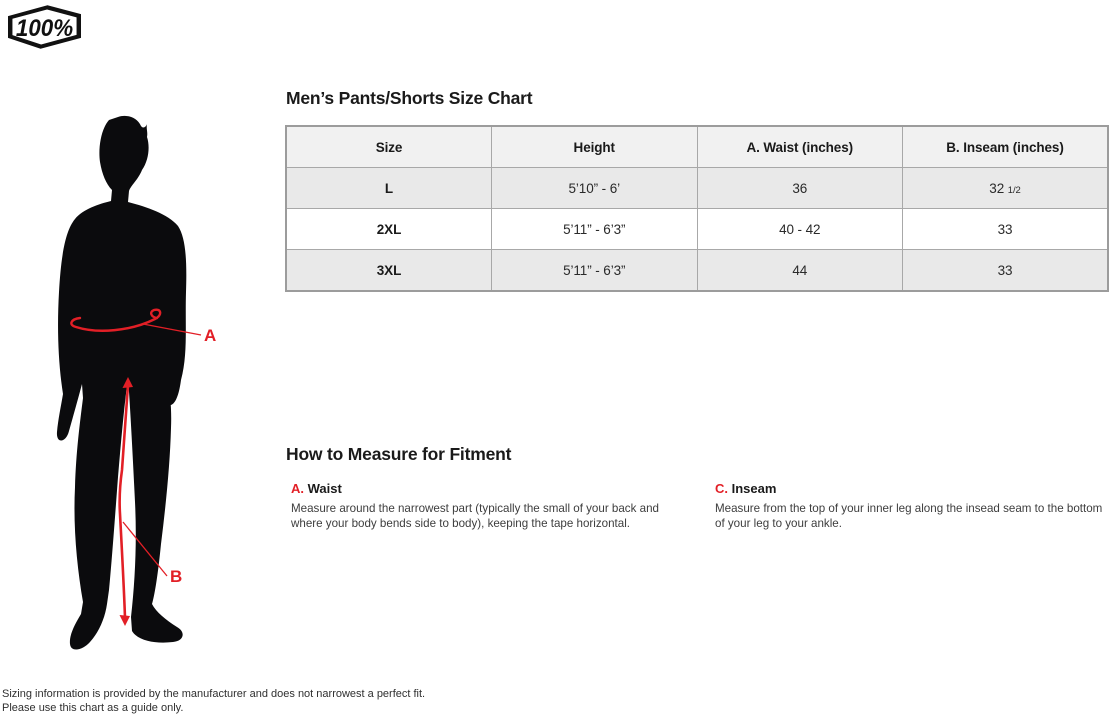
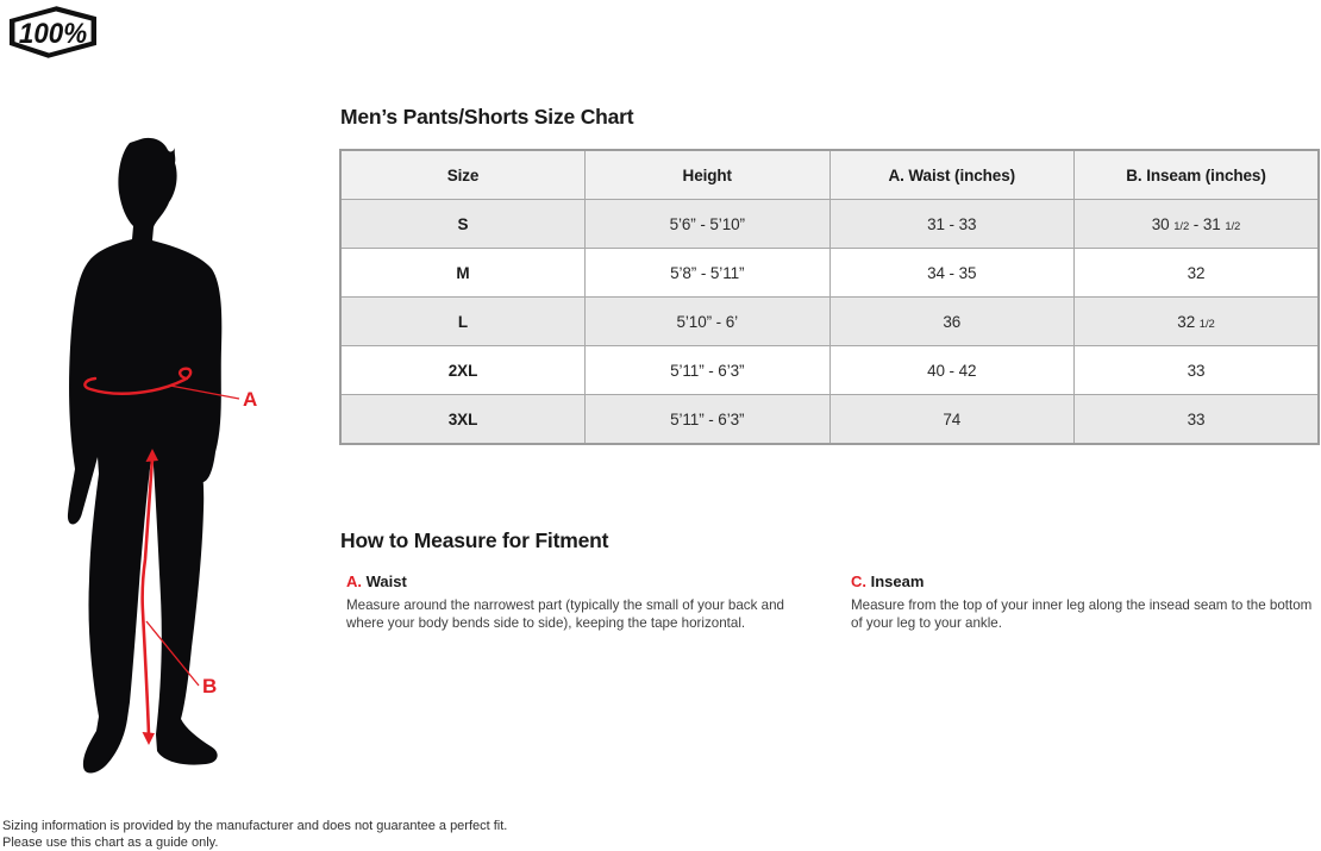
  100%
  A
  B
  Men’s Pants/Shorts Size Chart
  Size	Height	A. Waist (inches)	B. Inseam (inches)
+ S	5’6” - 5’10”	31 - 33	30 1/2 - 31 1/2
+ M	5’8” - 5’11”	34 - 35	32
  L	5’10” - 6’	36	32 1/2
  2XL	5’11” - 6’3”	40 - 42	33
- 3XL	5’11” - 6’3”	44	33
+ 3XL	5’11” - 6’3”	74	33
  How to Measure for Fitment
  A. Waist
- Measure around the narrowest part (typically the small of your back and where your body bends side to body), keeping the tape horizontal.
+ Measure around the narrowest part (typically the small of your back and where your body bends side to side), keeping the tape horizontal.
  C. Inseam
  Measure from the top of your inner leg along the insead seam to the bottom of your leg to your ankle.
- Sizing information is provided by the manufacturer and does not narrowest a perfect fit.
+ Sizing information is provided by the manufacturer and does not guarantee a perfect fit.
  Please use this chart as a guide only.
